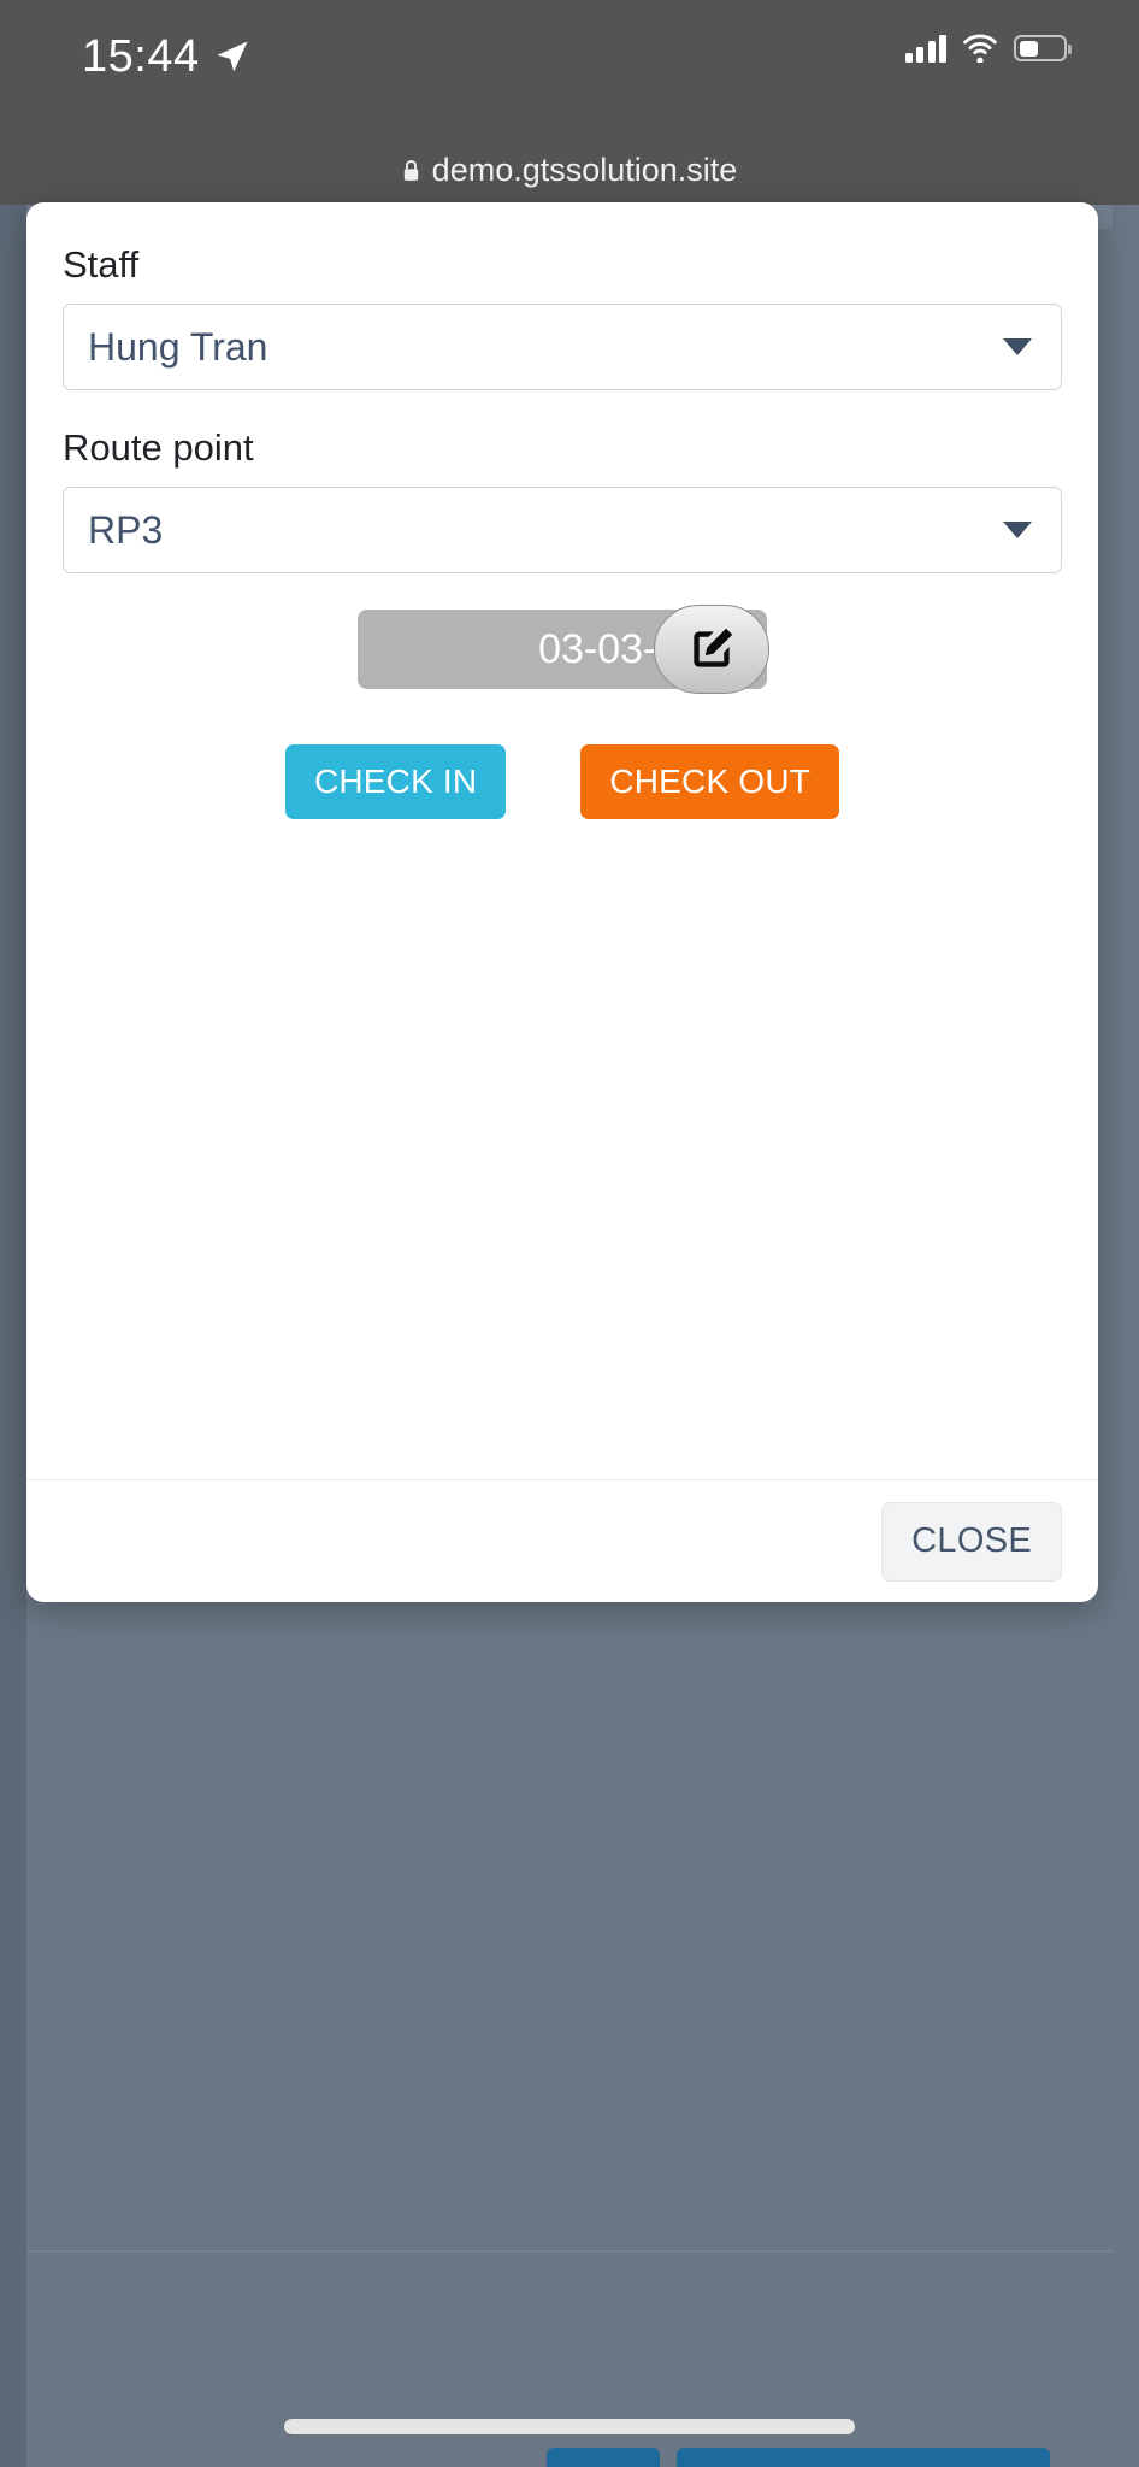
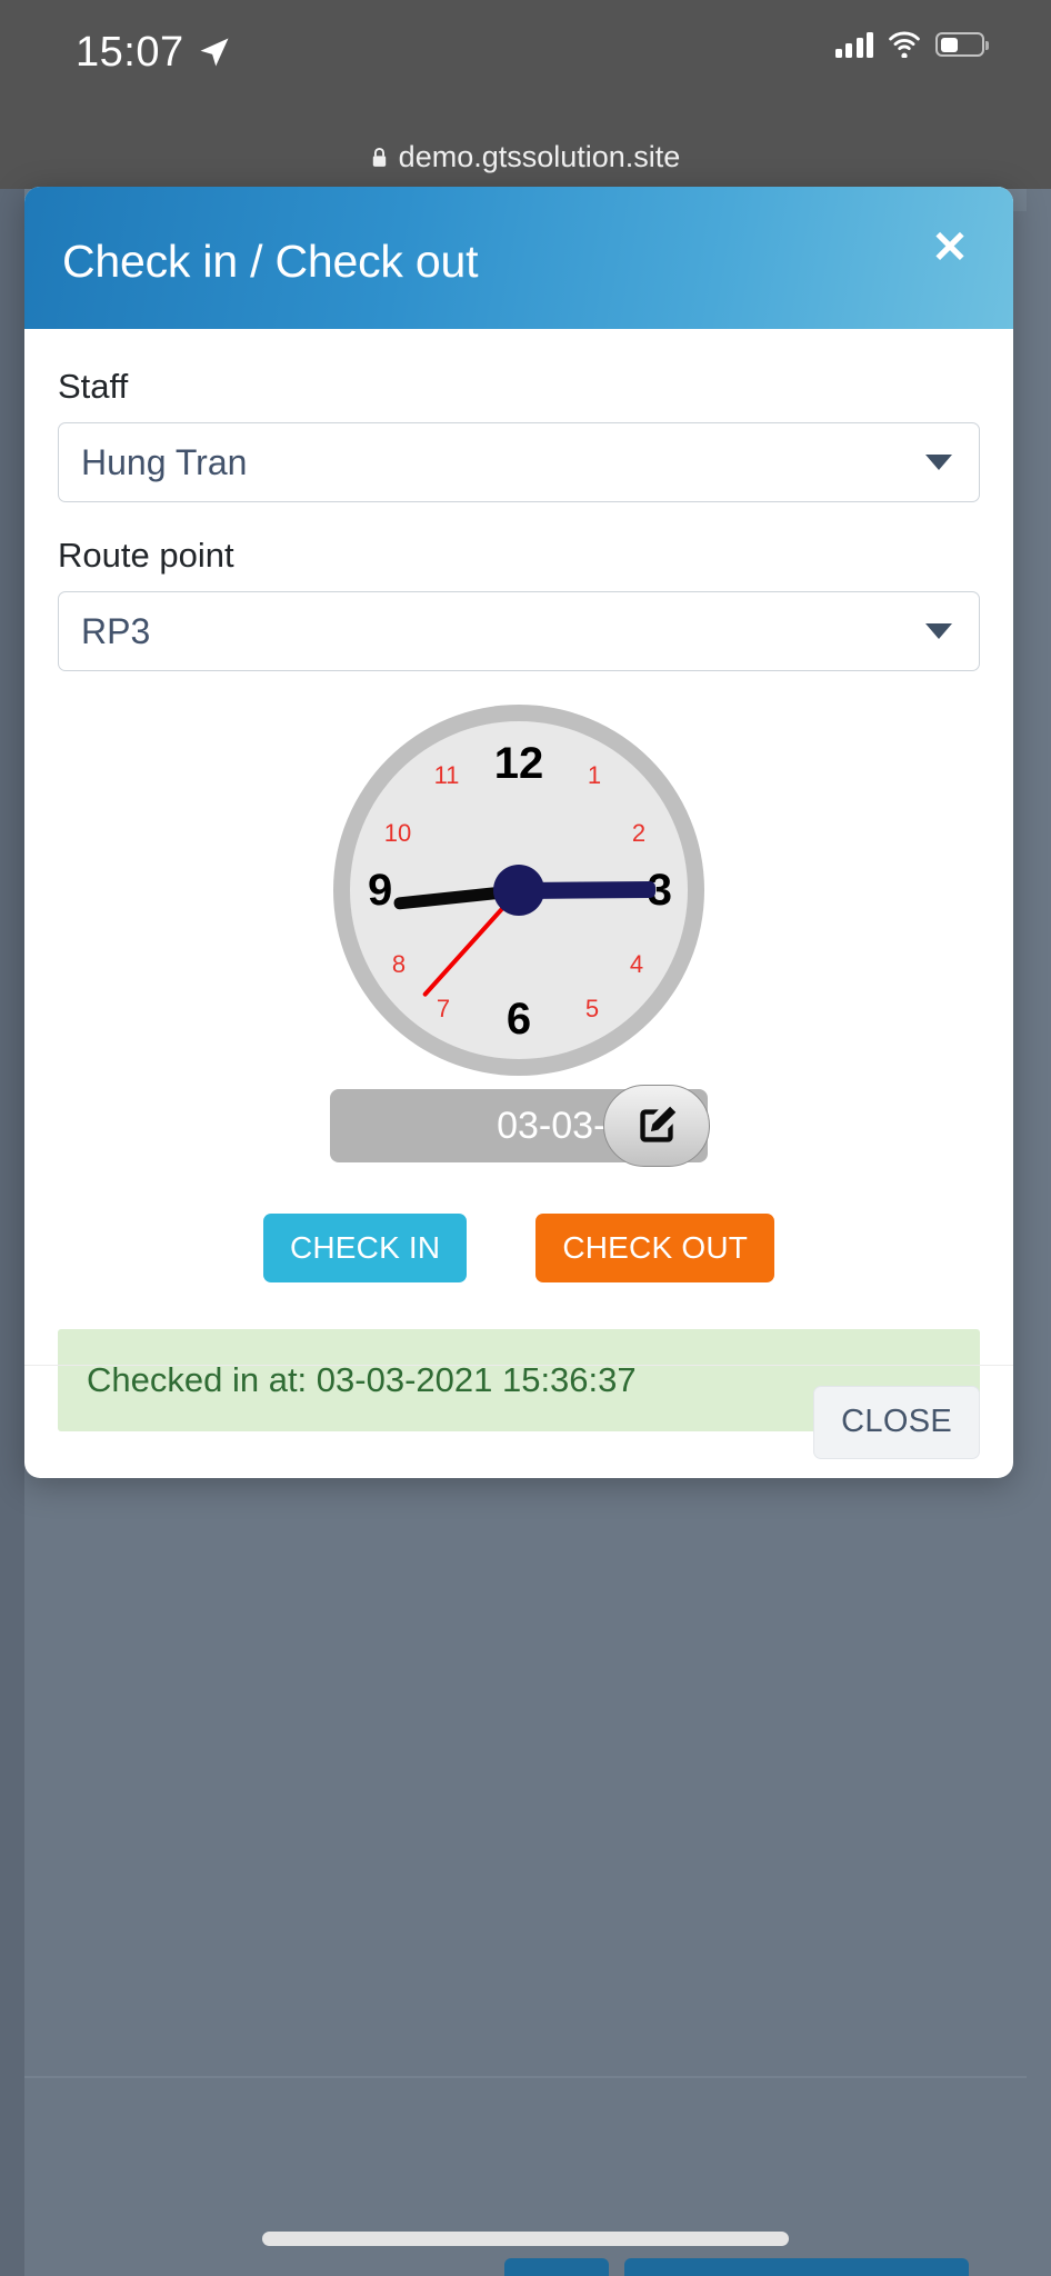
- 15:44
+ 15:07
  demo.gtssolution.site
+ Check in / Check out
+ ✕
  Staff
  Hung Tran
  Route point
  RP3
+ 12
+ 3
+ 6
+ 9
+ 1
+ 2
+ 4
+ 5
+ 7
+ 8
+ 10
+ 11
  CHECK IN
  CHECK OUT
+ Checked in at: 03-03-2021 15:36:37
  CLOSE
